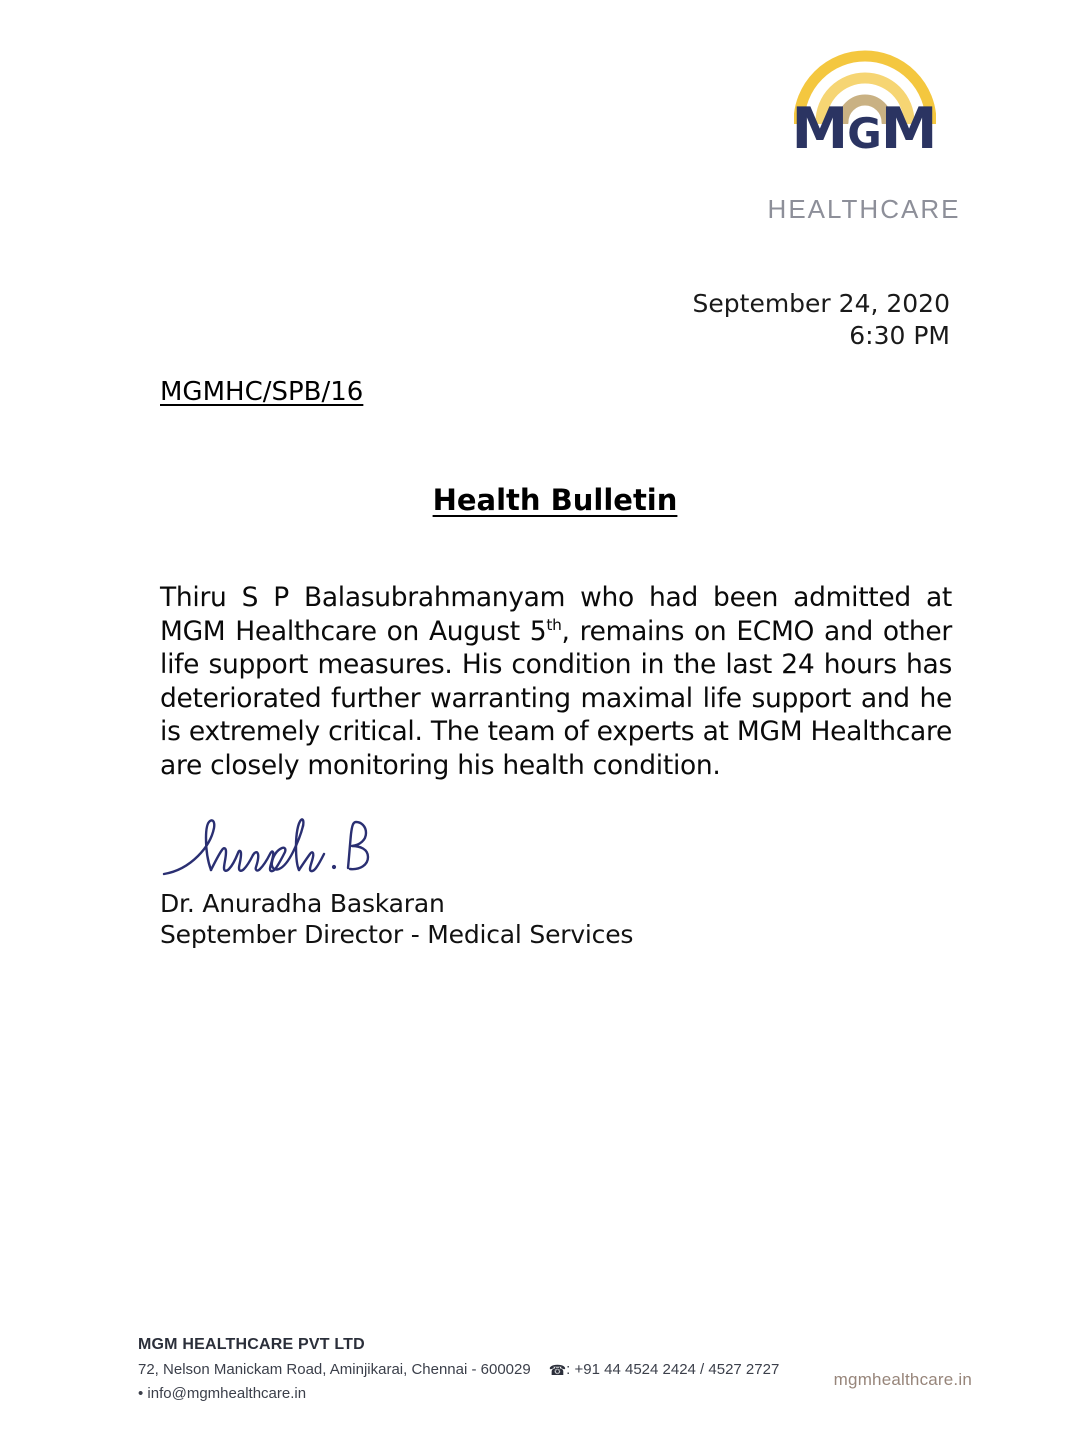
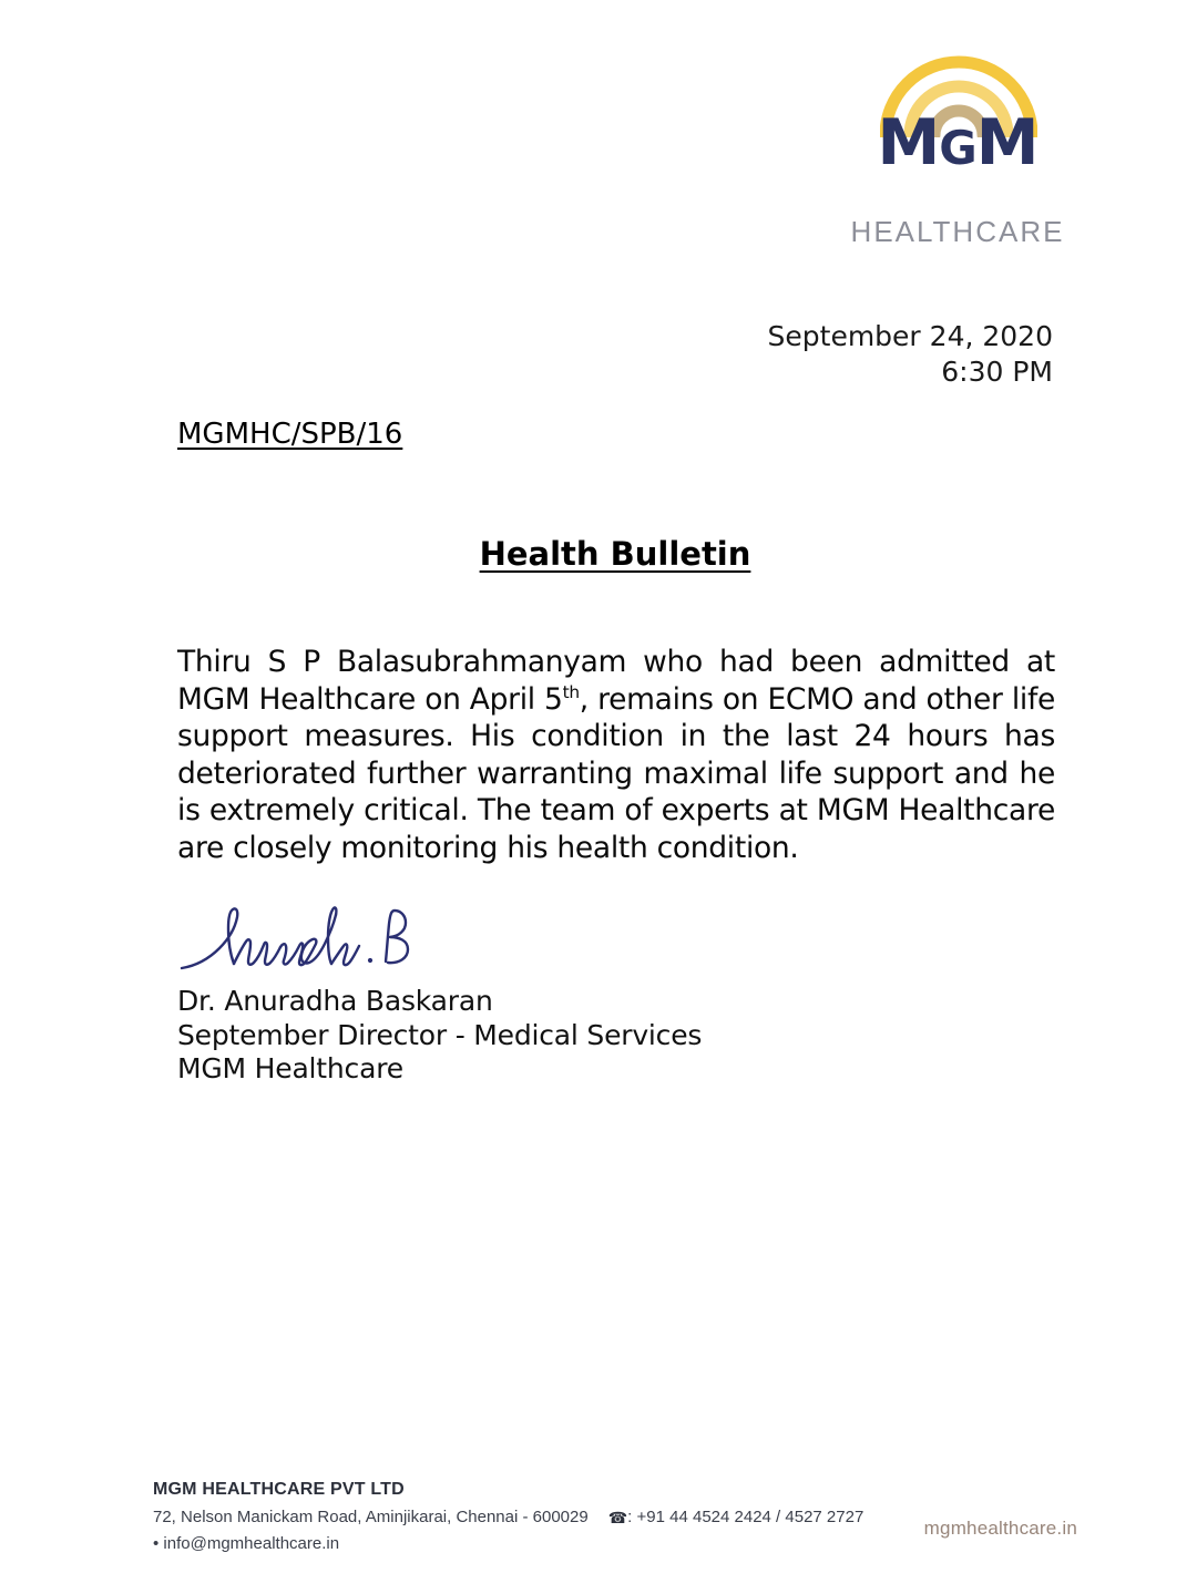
  MGM
  HEALTHCARE
  September 24, 2020
  6:30 PM
  MGMHC/SPB/16
  Health Bulletin
- Thiru S P Balasubrahmanyam who had been admitted at MGM Healthcare on August 5th, remains on ECMO and other life support measures. His condition in the last 24 hours has deteriorated further warranting maximal life support and he is extremely critical. The team of experts at MGM Healthcare are closely monitoring his health condition.
+ Thiru S P Balasubrahmanyam who had been admitted at MGM Healthcare on April 5th, remains on ECMO and other life support measures. His condition in the last 24 hours has deteriorated further warranting maximal life support and he is extremely critical. The team of experts at MGM Healthcare are closely monitoring his health condition.
  Dr. Anuradha Baskaran
  September Director - Medical Services
+ MGM Healthcare
  MGM HEALTHCARE PVT LTD
  72, Nelson Manickam Road, Aminjikarai, Chennai - 600029 ☎: +91 44 4524 2424 / 4527 2727
  • info@mgmhealthcare.in
  mgmhealthcare.in
